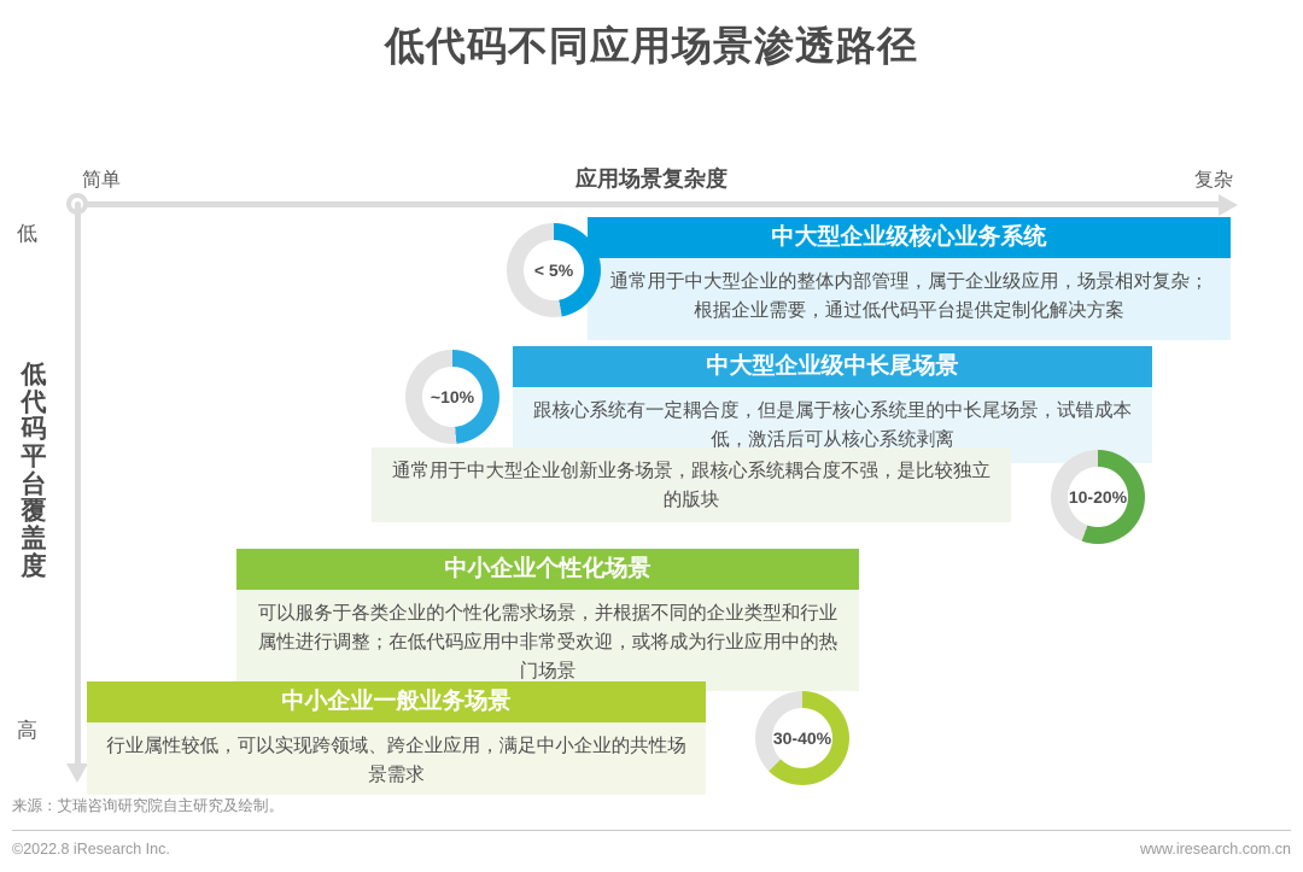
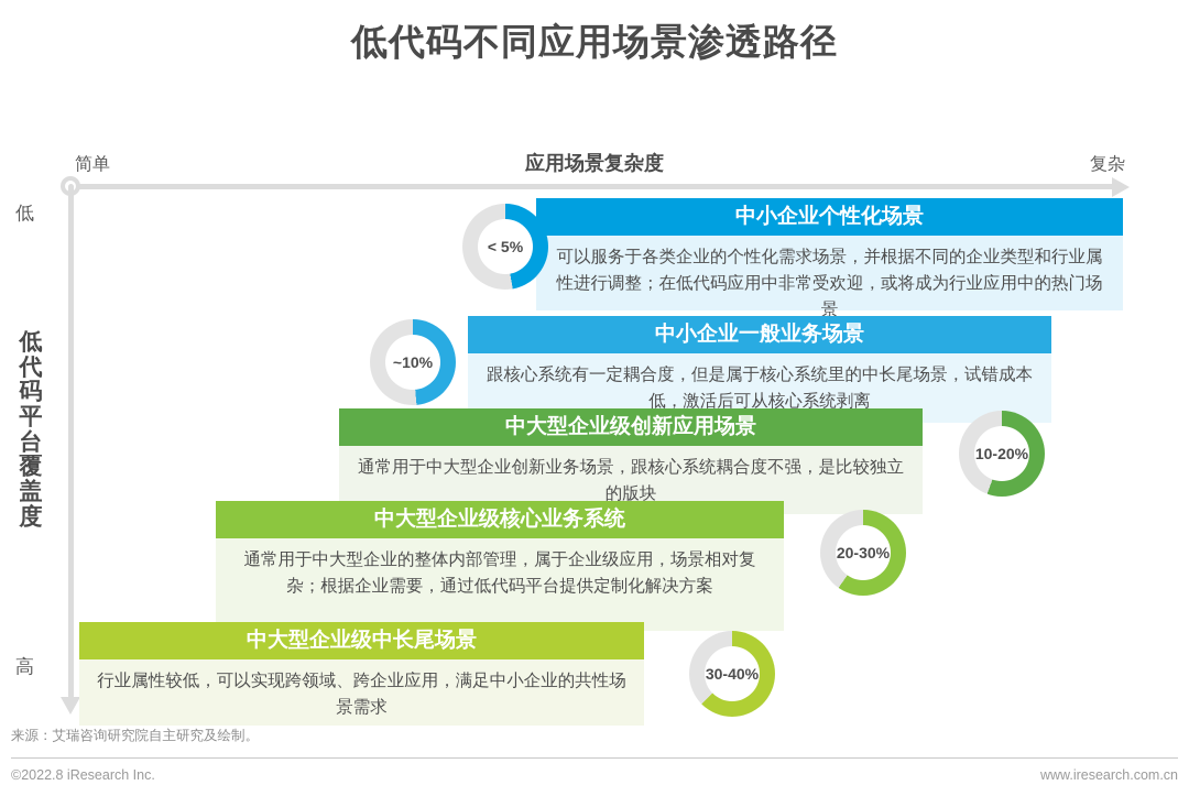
  低代码不同应用场景渗透路径
  简单
  应用场景复杂度
  复杂
  低
  低代码平台覆盖度
  高
- 中大型企业级核心业务系统
+ 中小企业个性化场景
- 通常用于中大型企业的整体内部管理，属于企业级应用，场景相对复杂；根据企业需要，通过低代码平台提供定制化解决方案
+ 可以服务于各类企业的个性化需求场景，并根据不同的企业类型和行业属性进行调整；在低代码应用中非常受欢迎，或将成为行业应用中的热门场景
  < 5%
- 中大型企业级中长尾场景
+ 中小企业一般业务场景
  跟核心系统有一定耦合度，但是属于核心系统里的中长尾场景，试错成本低，激活后可从核心系统剥离
  ~10%
+ 中大型企业级创新应用场景
  通常用于中大型企业创新业务场景，跟核心系统耦合度不强，是比较独立的版块
  10-20%
- 中小企业个性化场景
+ 中大型企业级核心业务系统
- 可以服务于各类企业的个性化需求场景，并根据不同的企业类型和行业属性进行调整；在低代码应用中非常受欢迎，或将成为行业应用中的热门场景
+ 通常用于中大型企业的整体内部管理，属于企业级应用，场景相对复杂；根据企业需要，通过低代码平台提供定制化解决方案
+ 20-30%
- 中小企业一般业务场景
+ 中大型企业级中长尾场景
  行业属性较低，可以实现跨领域、跨企业应用，满足中小企业的共性场景需求
  30-40%
  来源：艾瑞咨询研究院自主研究及绘制。
  ©2022.8 iResearch Inc.
  www.iresearch.com.cn
